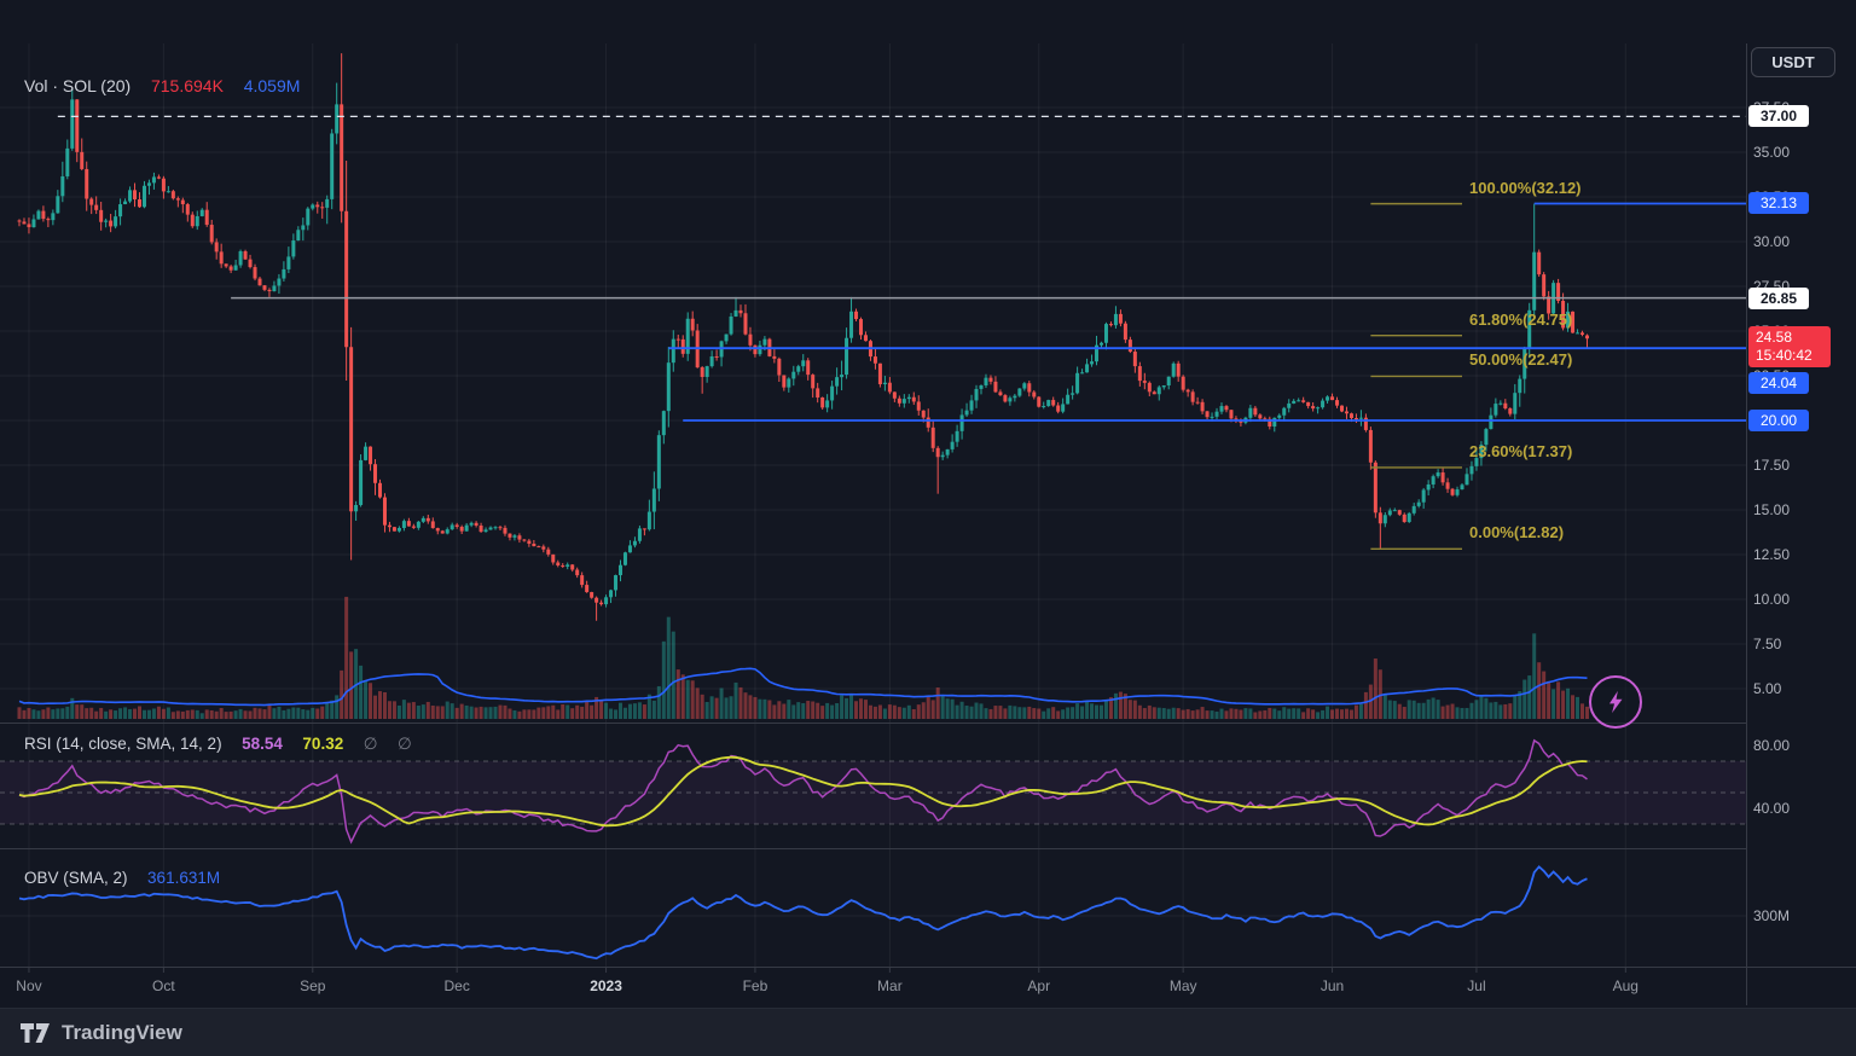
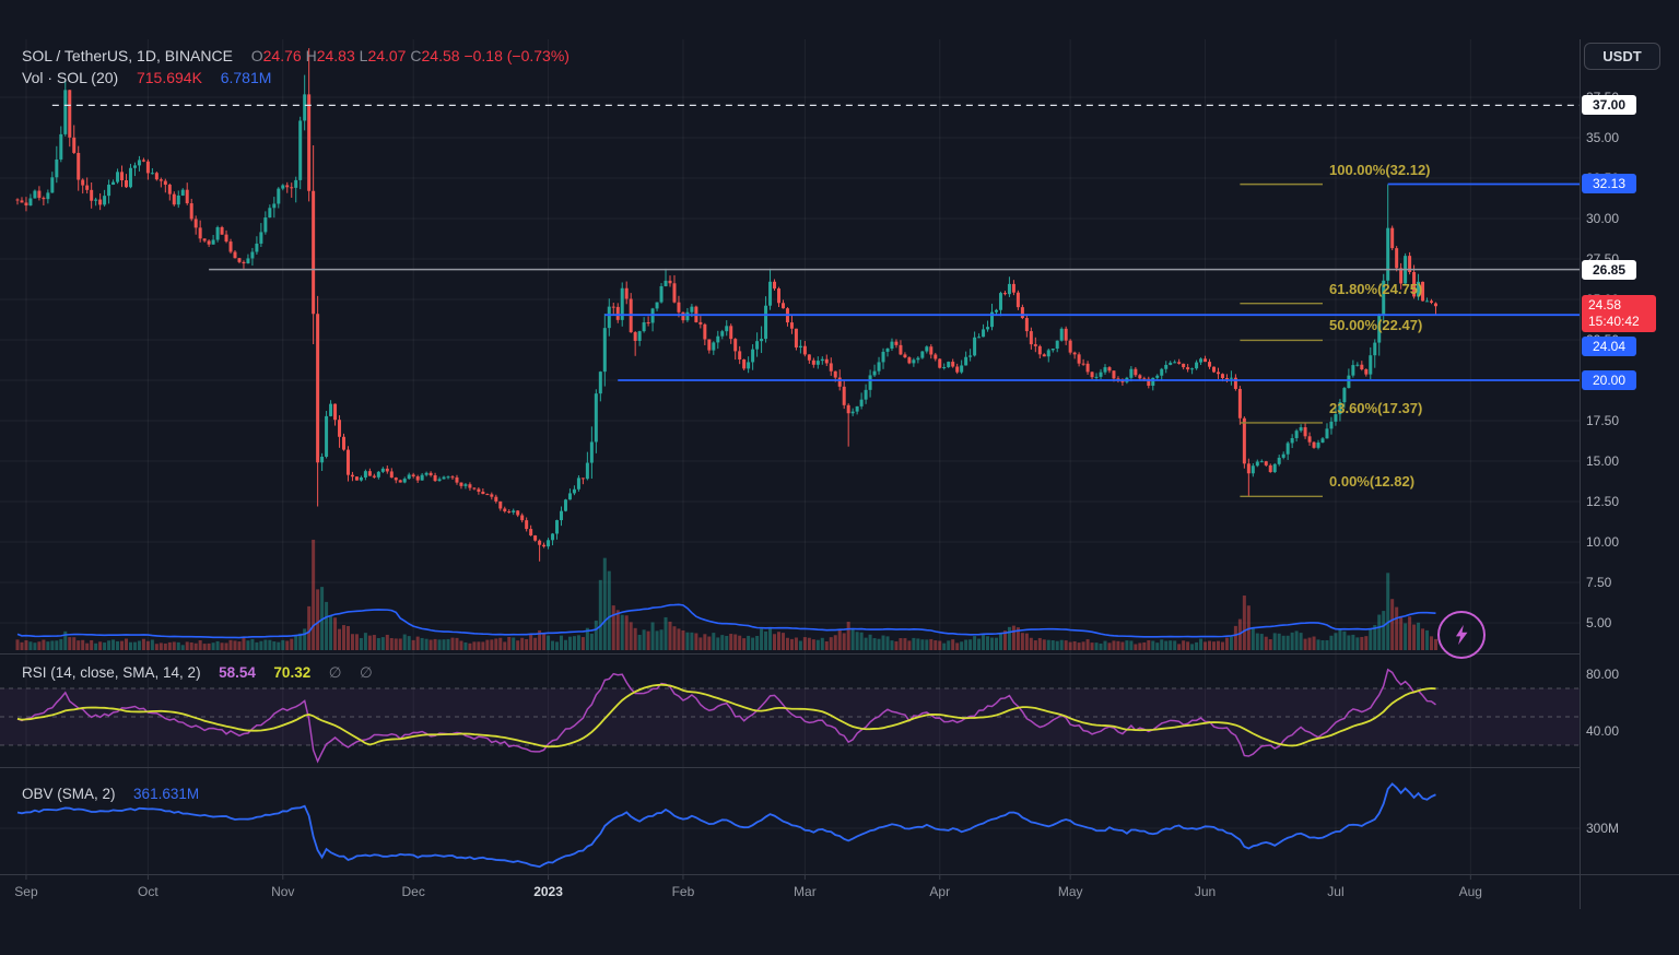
+ SOL / TetherUS, 1D, BINANCE O24.76 H24.83 L24.07 C24.58 −0.18 (−0.73%)
- Vol · SOL (20) 715.694K 4.059M
+ Vol · SOL (20) 715.694K 6.781M
  RSI (14, close, SMA, 14, 2) 58.54 70.32 ∅ ∅
  OBV (SMA, 2) 361.631M
  USDT
  35.00
  30.00
  17.50
  15.00
  12.50
  10.00
  7.50
  5.00
  80.00
  40.00
  300M
  37.00
  32.13
  26.85
  24.58
  15:40:42
  24.04
  20.00
  100.00%(32.12)
  61.80%(24.75)
  50.00%(22.47)
  23.60%(17.37)
  0.00%(12.82)
- Nov
+ Sep
  Oct
- Sep
+ Nov
  Dec
  2023
  Feb
  Mar
  Apr
  May
  Jun
  Jul
  Aug
- TradingView
